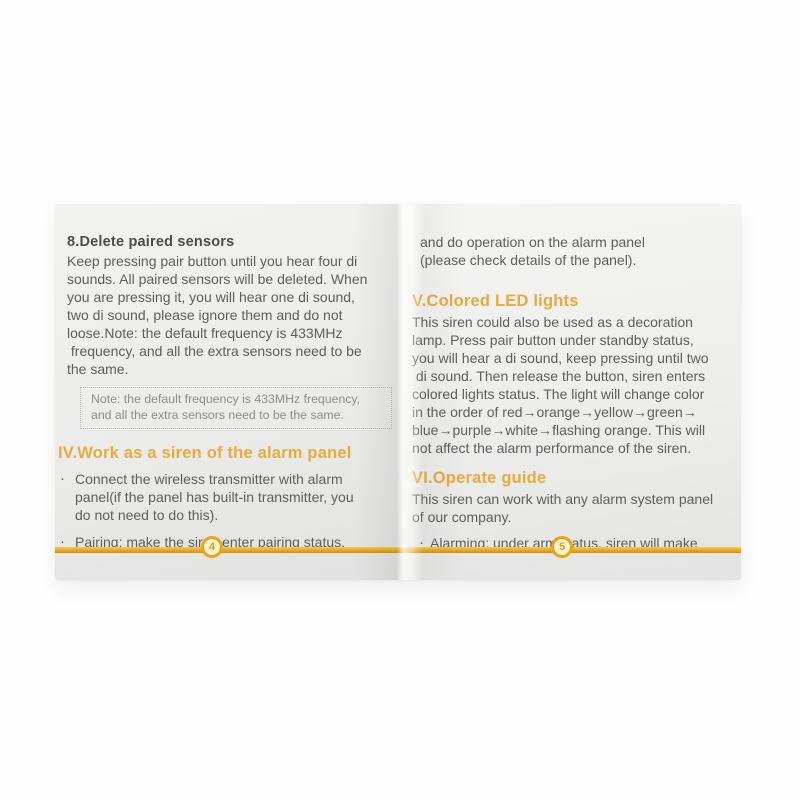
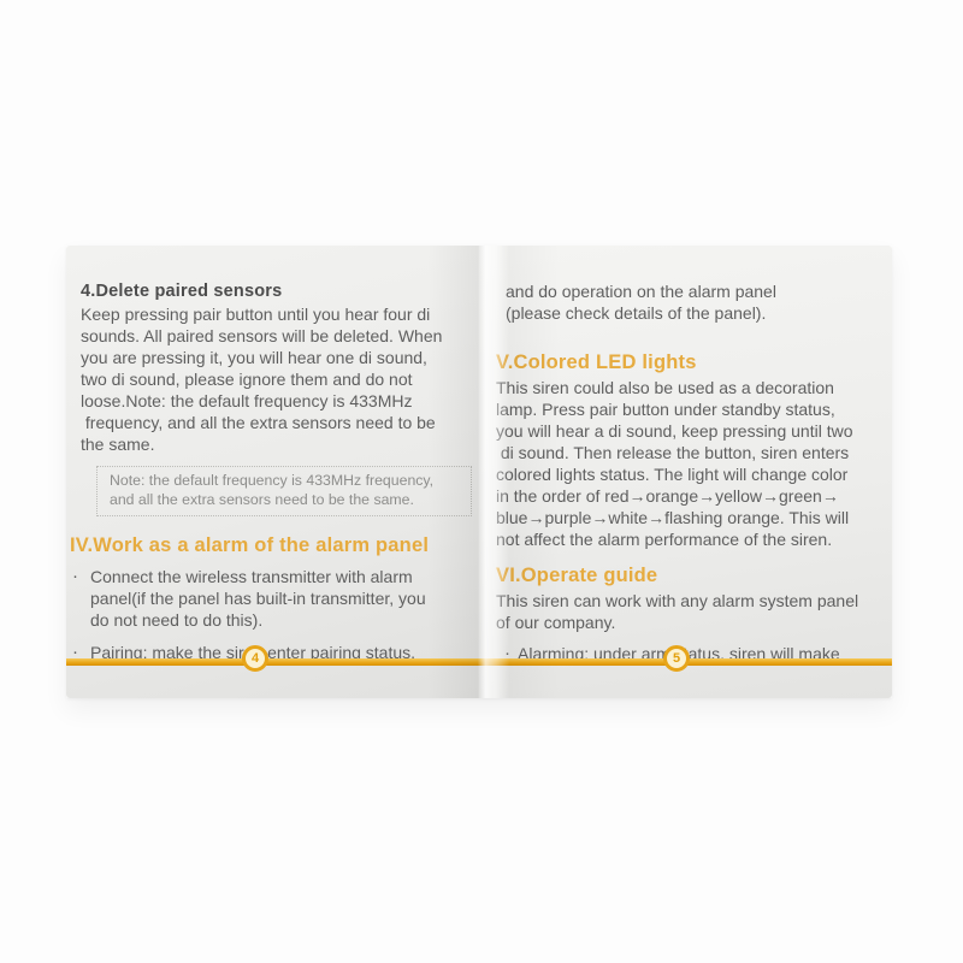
- 8.Delete paired sensors
+ 4.Delete paired sensors
  Keep pressing pair button until you hear four d
  sounds. All paired sensors will be deleted. Wh
  you are pressing it, you will hear one di sound,
  two di sound, please ignore them and do not
  loose.Note: the default frequency is 433MHz
  frequency, and all the extra sensors need to b
  the same.
  Note: the default frequency is 433MHz frequenc
  and all the extra sensors need to be the same.
- IV.Work as a siren of the alarm panel
+ IV.Work as a alarm of the alarm panel
  ·
  Connect the wireless transmitter with alarm
  panel(if the panel has built-in transmitter, you
  do not need to do this).
  ·
  Pairing: make the sir enter pairing status,
  4
  operation on the alarm panel
  check details of the panel).
  n could also be used as a decoration
  ess pair button under standby status,
  hear a di sound, keep pressing until two
  . Then release the button, siren enters
  ights status. The light will change color
  der of red→orange→yellow→green→
  rple→white→flashing orange. This will
  t the alarm performance of the siren.
  n can work with any alarm system panel
  ing: under aratus, siren will make
  5
